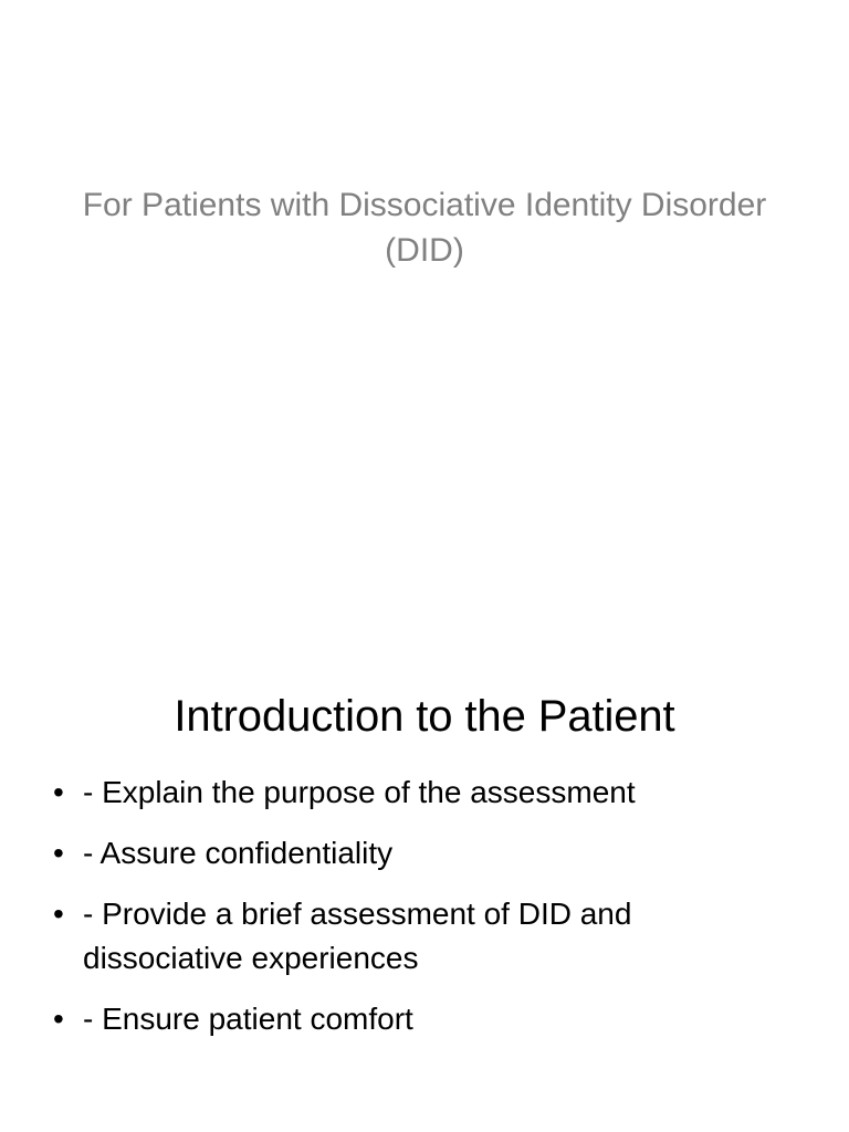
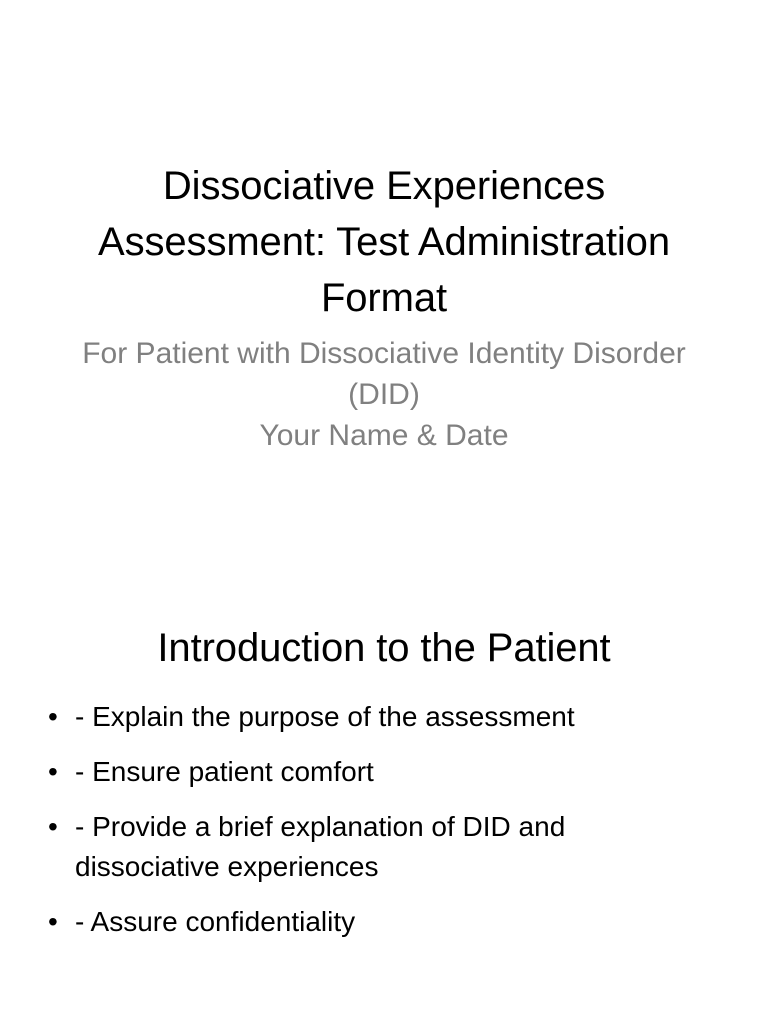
+ Dissociative Experiences Assessment: Test Administration Format
- For Patients with Dissociative Identity Disorder (DID)
+ For Patient with Dissociative Identity Disorder (DID)
+ Your Name & Date
  Introduction to the Patient
  •
  - Explain the purpose of the assessment
  •
- - Assure confidentiality
+ - Ensure patient comfort
  •
- - Provide a brief assessment of DID and dissociative experiences
+ - Provide a brief explanation of DID and dissociative experiences
  •
- - Ensure patient comfort
+ - Assure confidentiality
